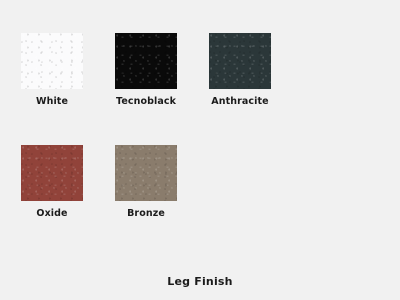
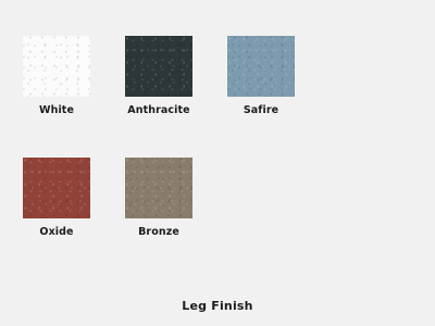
  White
- Tecnoblack
  Anthracite
+ Safire
  Oxide
  Bronze
  Leg Finish
